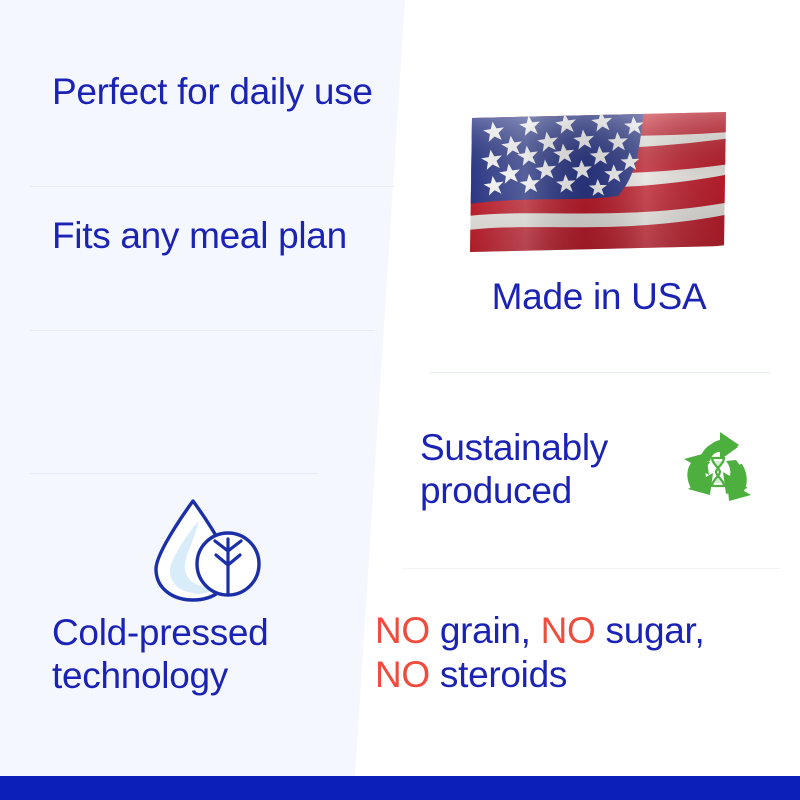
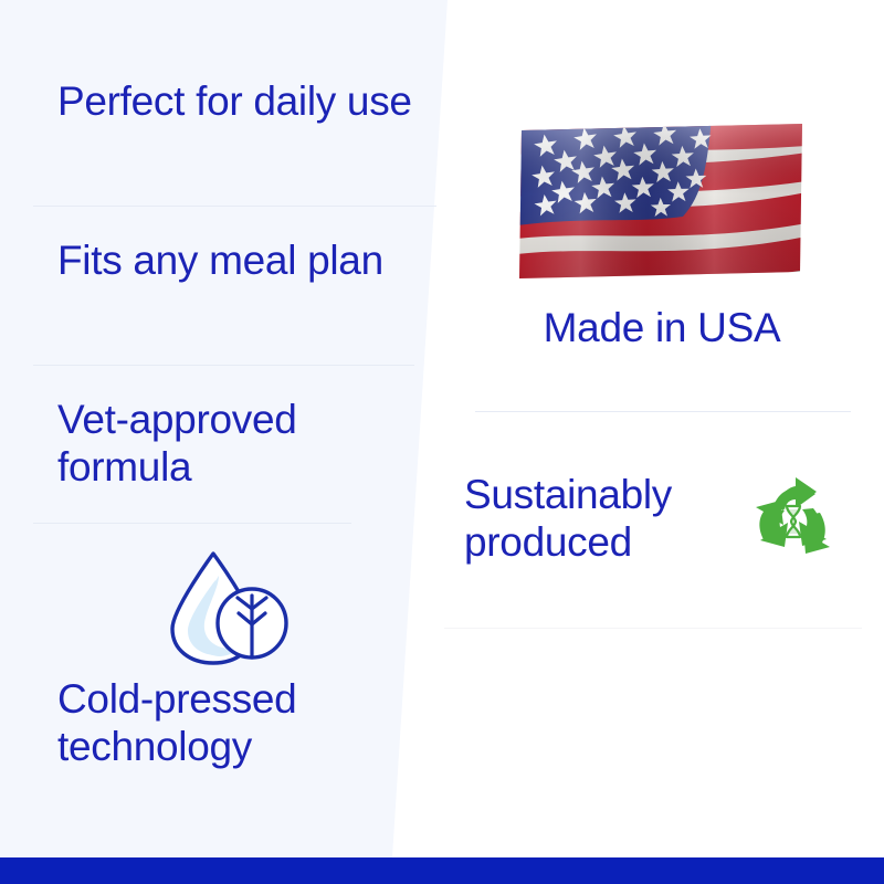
  Perfect for daily use
  Fits any meal plan
+ Vet-approved formula
  Cold-pressed technology
  Made in USA
  Sustainably produced
- NO grain, NO sugar,
- NO steroids
